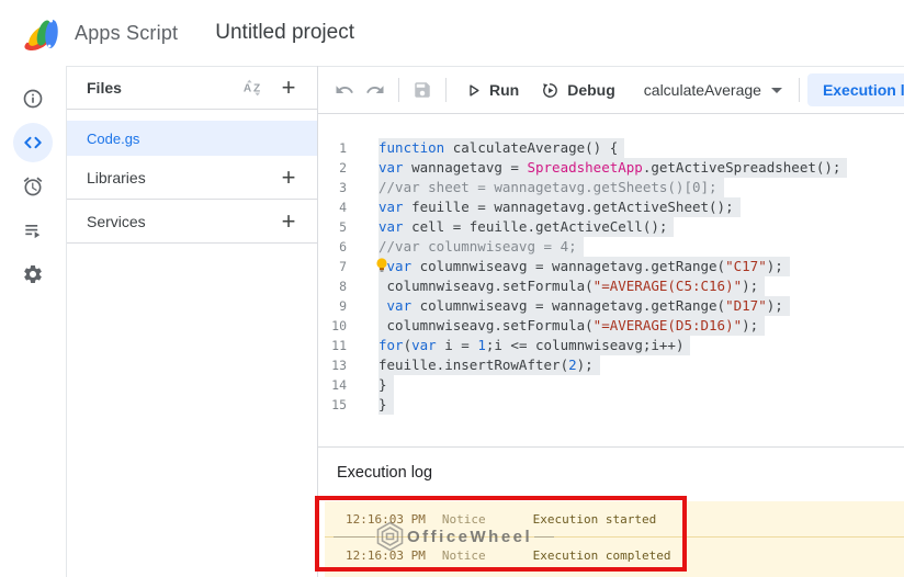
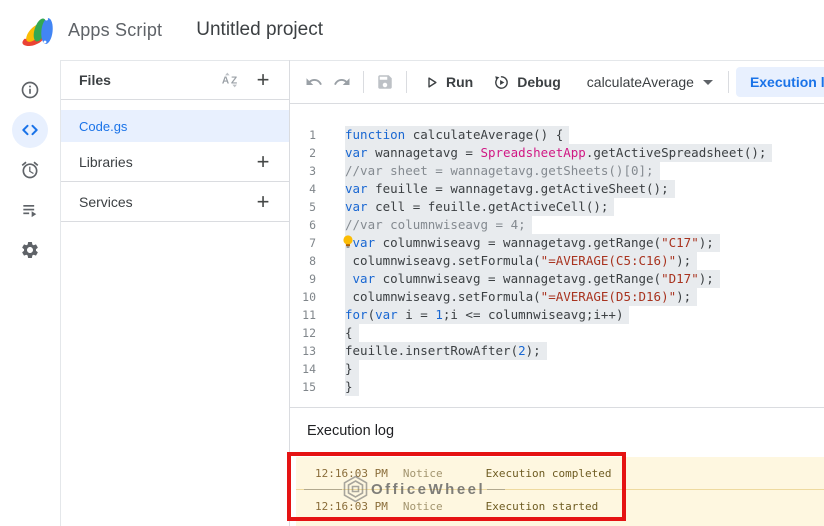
  Apps Script
  Untitled project
  Files
  A
  Z
  +
  Code.gs
  Libraries
  +
  Services
  +
  Run
  Debug
  calculateAverage
  Execution l
  1
  function calculateAverage() {
  2
  var wannagetavg = SpreadsheetApp.getActiveSpreadsheet();
  3
  //var sheet = wannagetavg.getSheets()[0];
  4
  var feuille = wannagetavg.getActiveSheet();
  5
  var cell = feuille.getActiveCell();
  6
  //var columnwiseavg = 4;
  7
  var columnwiseavg = wannagetavg.getRange("C17");
  8
  columnwiseavg.setFormula("=AVERAGE(C5:C16)");
  9
  var columnwiseavg = wannagetavg.getRange("D17");
  10
  columnwiseavg.setFormula("=AVERAGE(D5:D16)");
  11
  for(var i = 1;i <= columnwiseavg;i++)
+ 12
+ {
  13
  feuille.insertRowAfter(2);
  14
  }
  15
  }
  Execution log
  12:16:03 PM
  Notice
- Execution started
+ Execution completed
  12:16:03 PM
  Notice
- Execution completed
+ Execution started
  OfficeWheel
